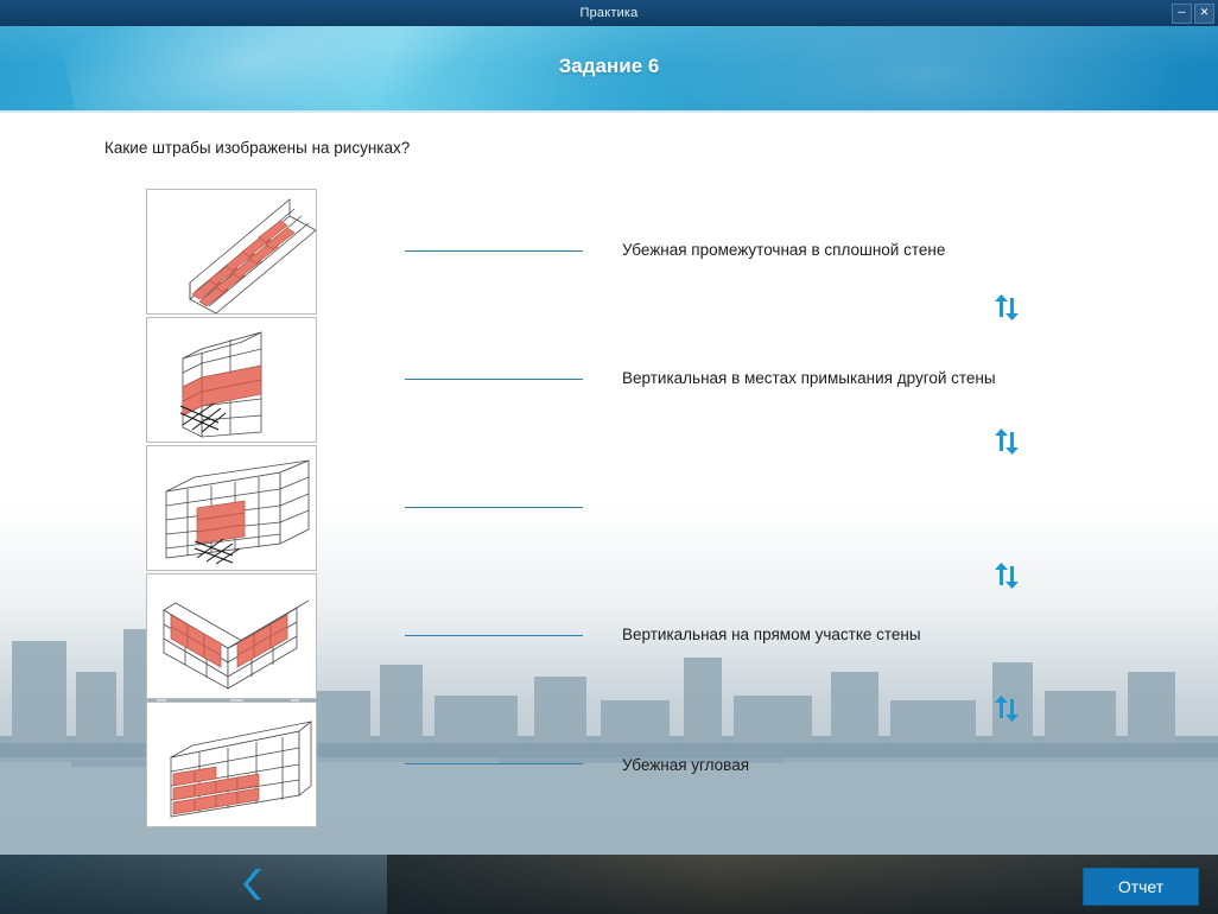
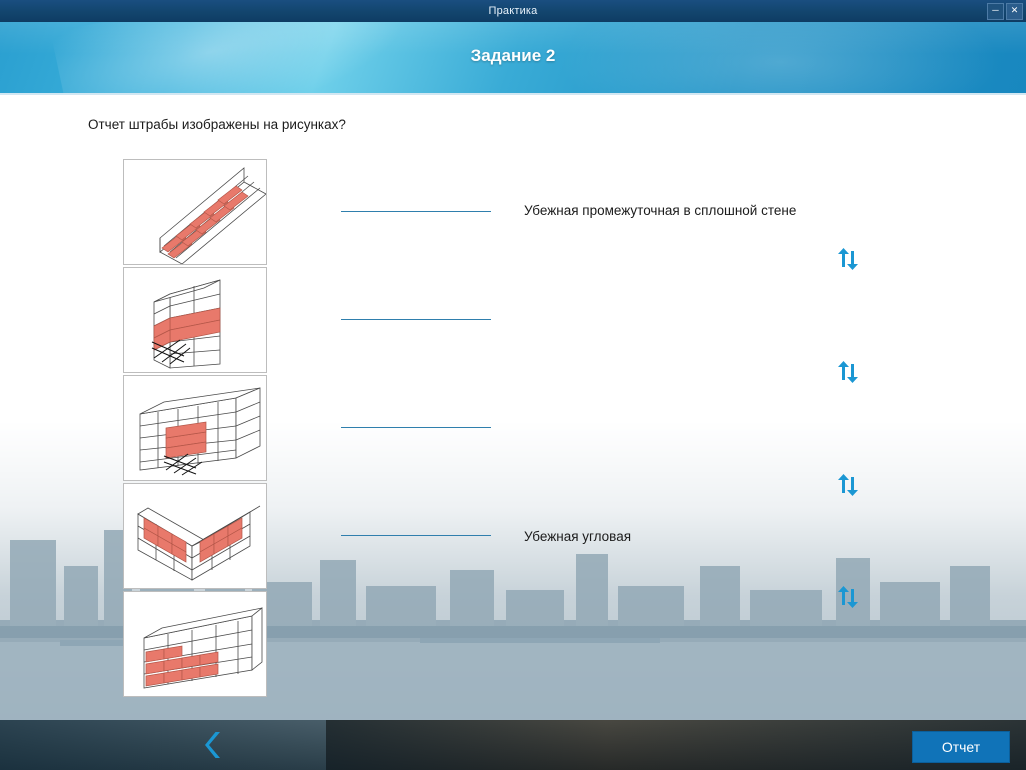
  Практика
  ─
  ✕
- Задание 6
+ Задание 2
- Какие штрабы изображены на рисунках?
+ Отчет штрабы изображены на рисунках?
  Убежная промежуточная в сплошной стене
- Вертикальная в местах примыкания другой стены
- Вертикальная на прямом участке стены
  Убежная угловая
  Отчет
